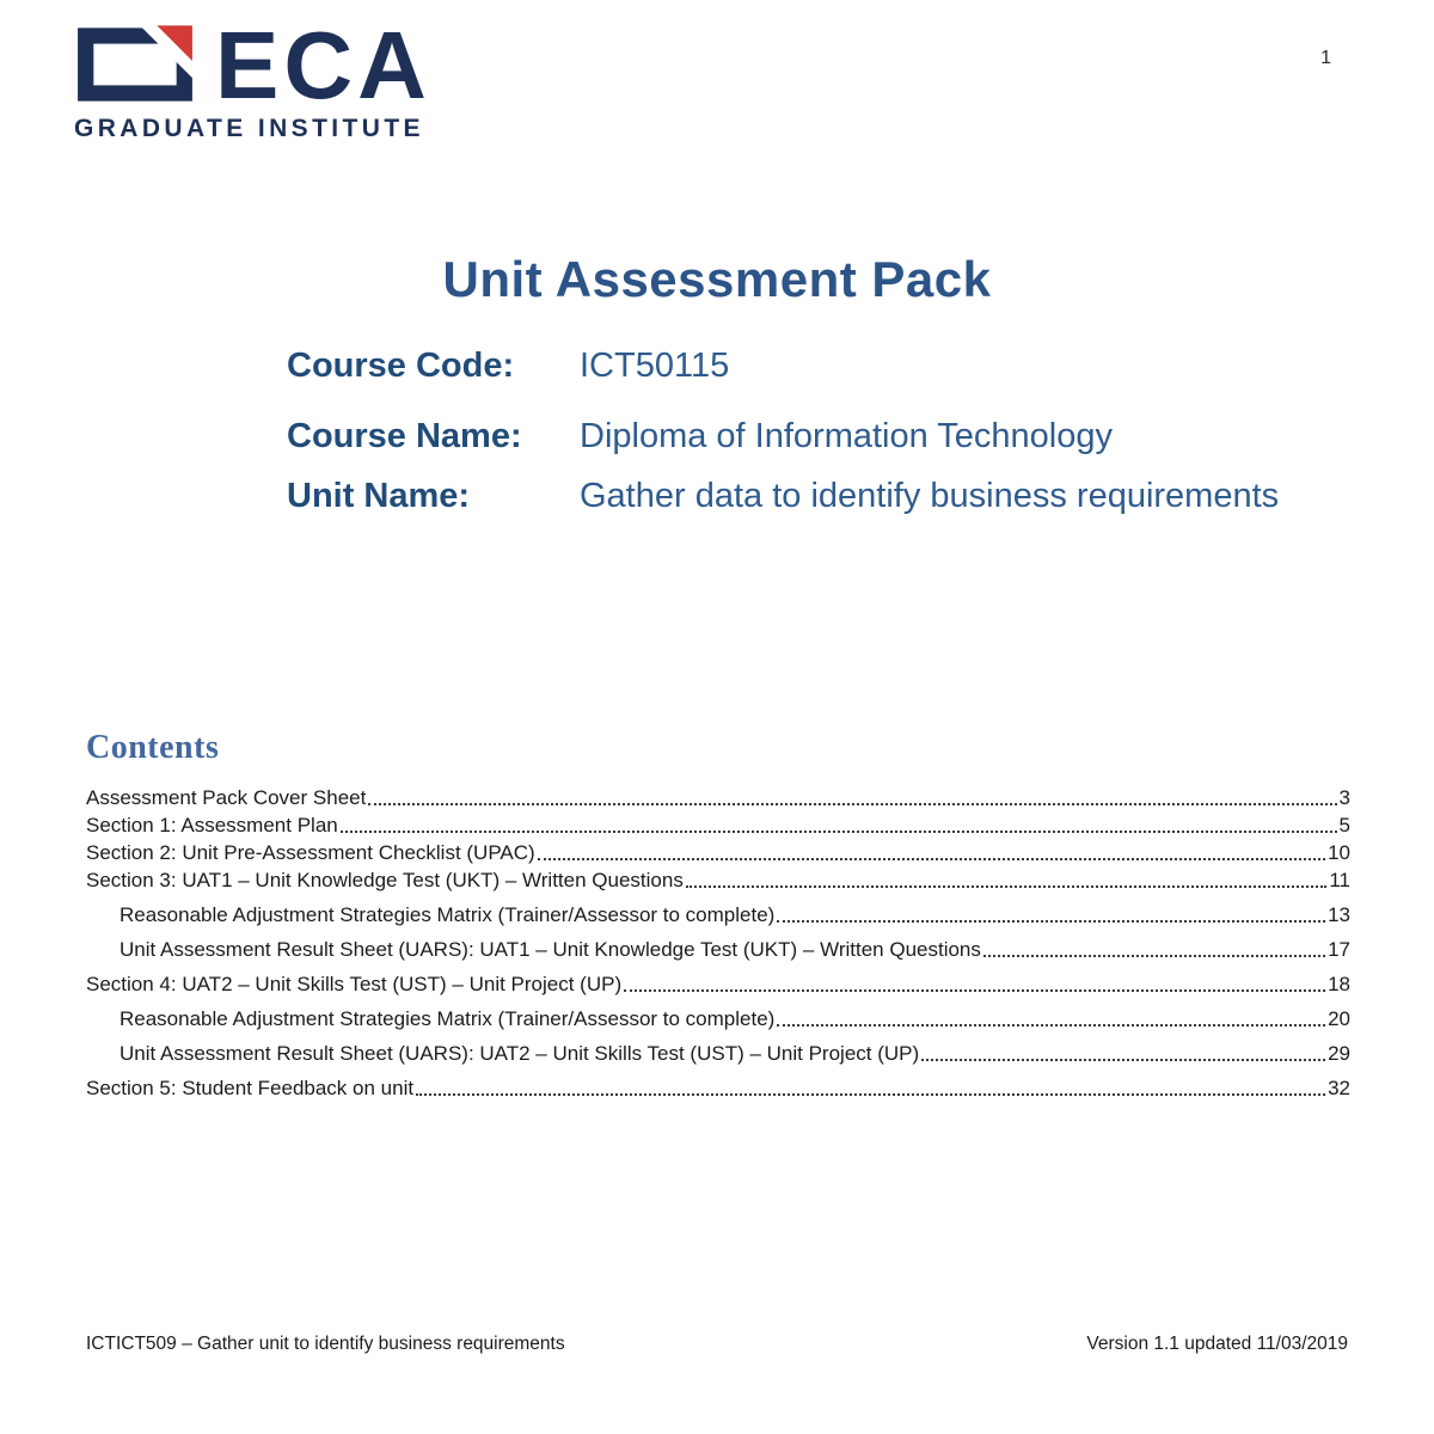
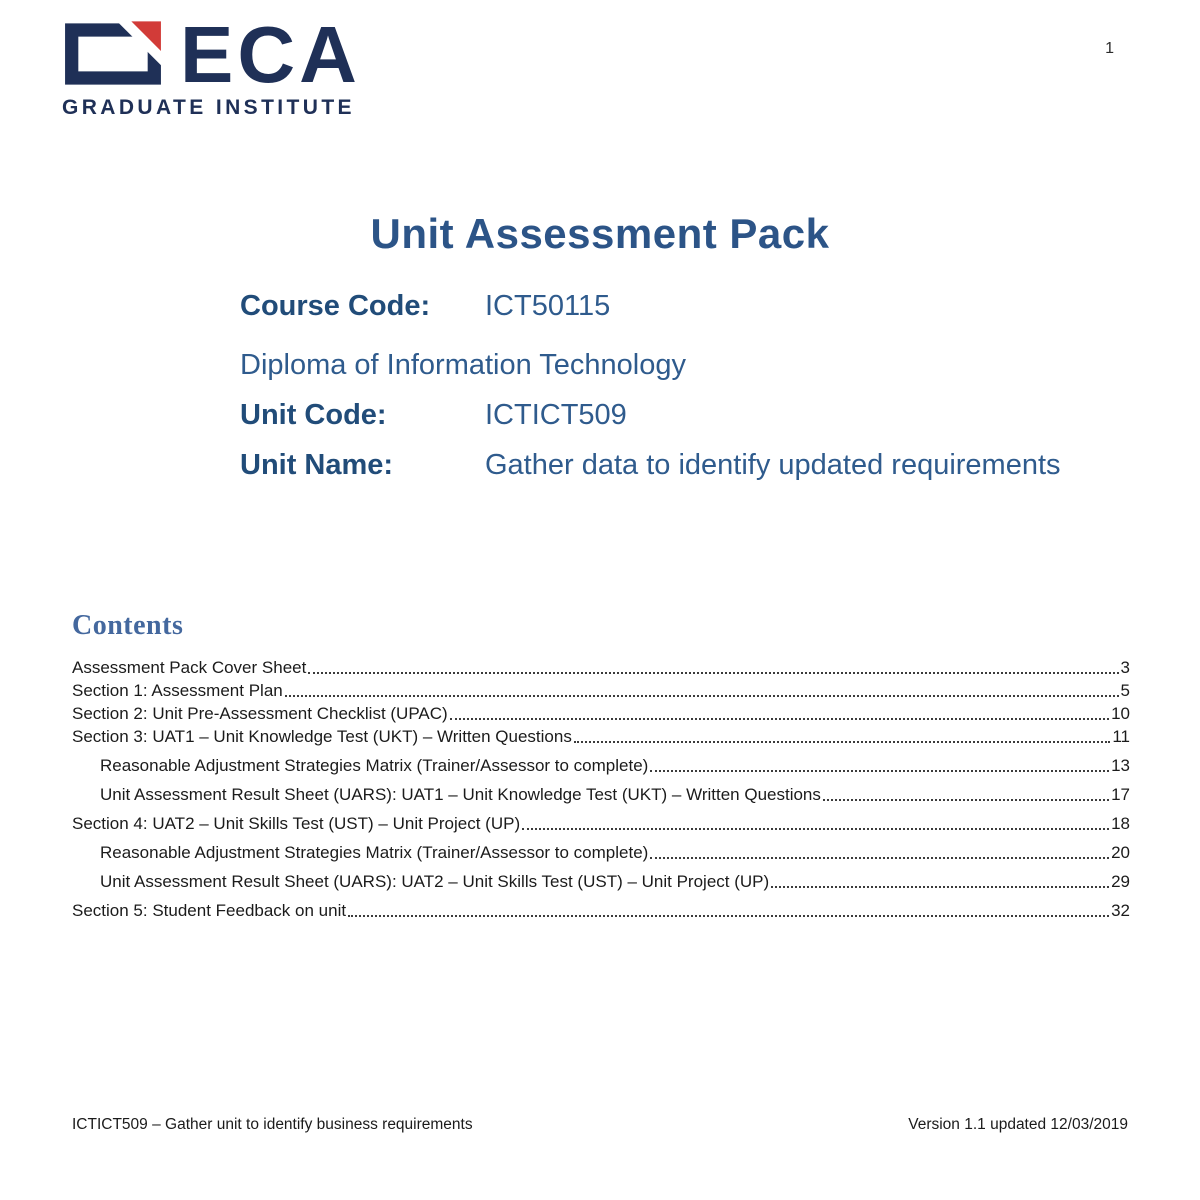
  ECA
  GRADUATE INSTITUTE
  1
  Unit Assessment Pack
  Course Code:
  ICT50115
- Course Name:
  Diploma of Information Technology
+ Unit Code:
+ ICTICT509
  Unit Name:
- Gather data to identify business requirements
+ Gather data to identify updated requirements
  Contents
  Assessment Pack Cover Sheet
  3
  Section 1: Assessment Plan
  5
  Section 2: Unit Pre-Assessment Checklist (UPAC)
  10
  Section 3: UAT1 – Unit Knowledge Test (UKT) – Written Questions
  11
  Reasonable Adjustment Strategies Matrix (Trainer/Assessor to complete)
  13
  Unit Assessment Result Sheet (UARS): UAT1 – Unit Knowledge Test (UKT) – Written Questions
  17
  Section 4: UAT2 – Unit Skills Test (UST) – Unit Project (UP)
  18
  Reasonable Adjustment Strategies Matrix (Trainer/Assessor to complete)
  20
  Unit Assessment Result Sheet (UARS): UAT2 – Unit Skills Test (UST) – Unit Project (UP)
  29
  Section 5: Student Feedback on unit
  32
  ICTICT509 – Gather unit to identify business requirements
- Version 1.1 updated 11/03/2019
+ Version 1.1 updated 12/03/2019
